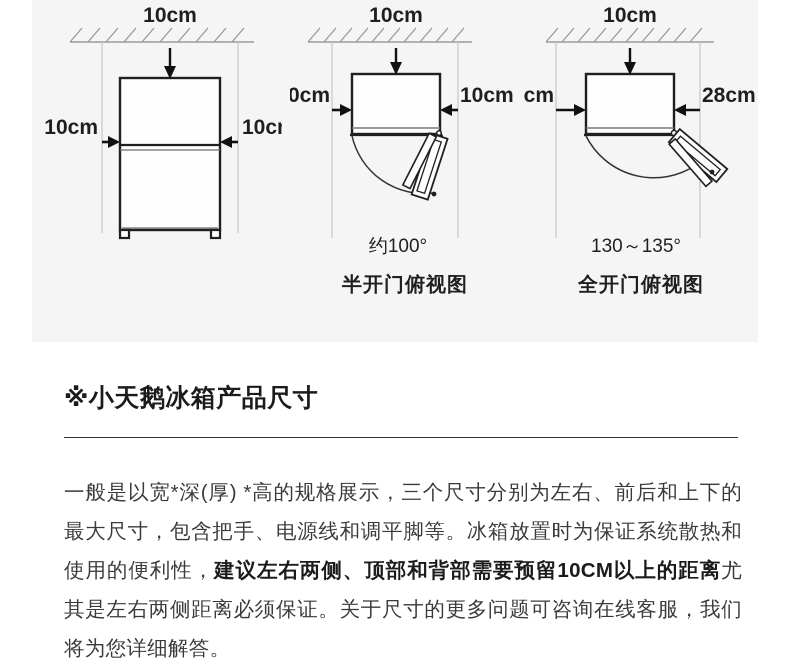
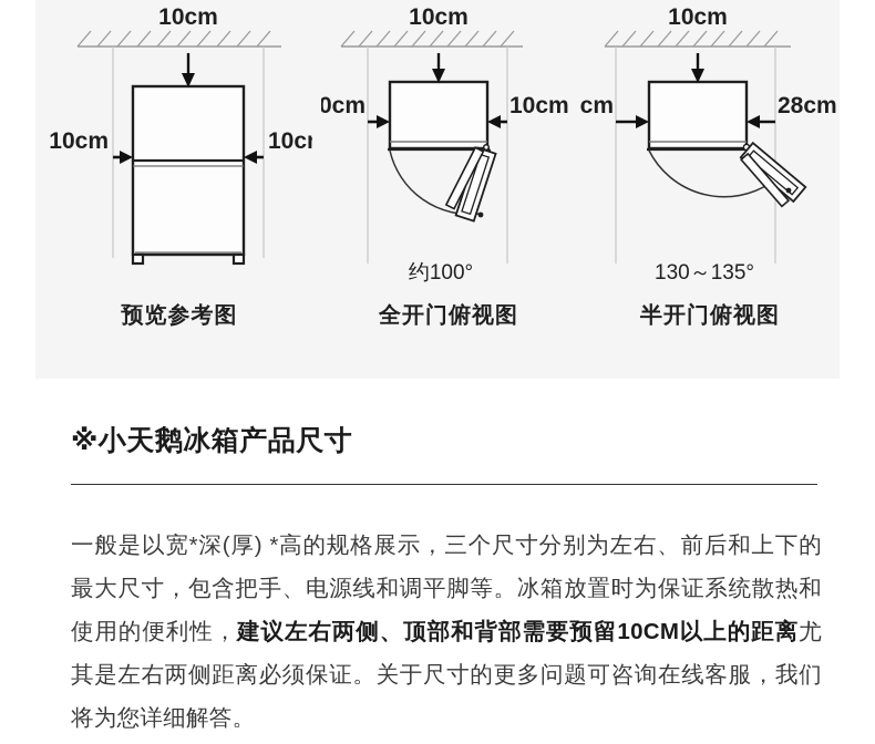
  10cm
  10cm
  10c
+ 预览参考图
  10cm
  0cm
  10cm
  约100°
- 半开门俯视图
+ 全开门俯视图
  10cm
  28cm
  130～135°
- 全开门俯视图
+ 半开门俯视图
  ※小天鹅冰箱产品尺寸
  一般是以宽*深(厚) *高的规格展示，三个尺寸分别为左右、前后和上下的最大尺寸，包含把手、电源线和调平脚等。冰箱放置时为保证系统散热和使用的便利性，建议左右两侧、顶部和背部需要预留10CM以上的距离尤其是左右两侧距离必须保证。关于尺寸的更多问题可咨询在线客服，我们将为您详细解答。
